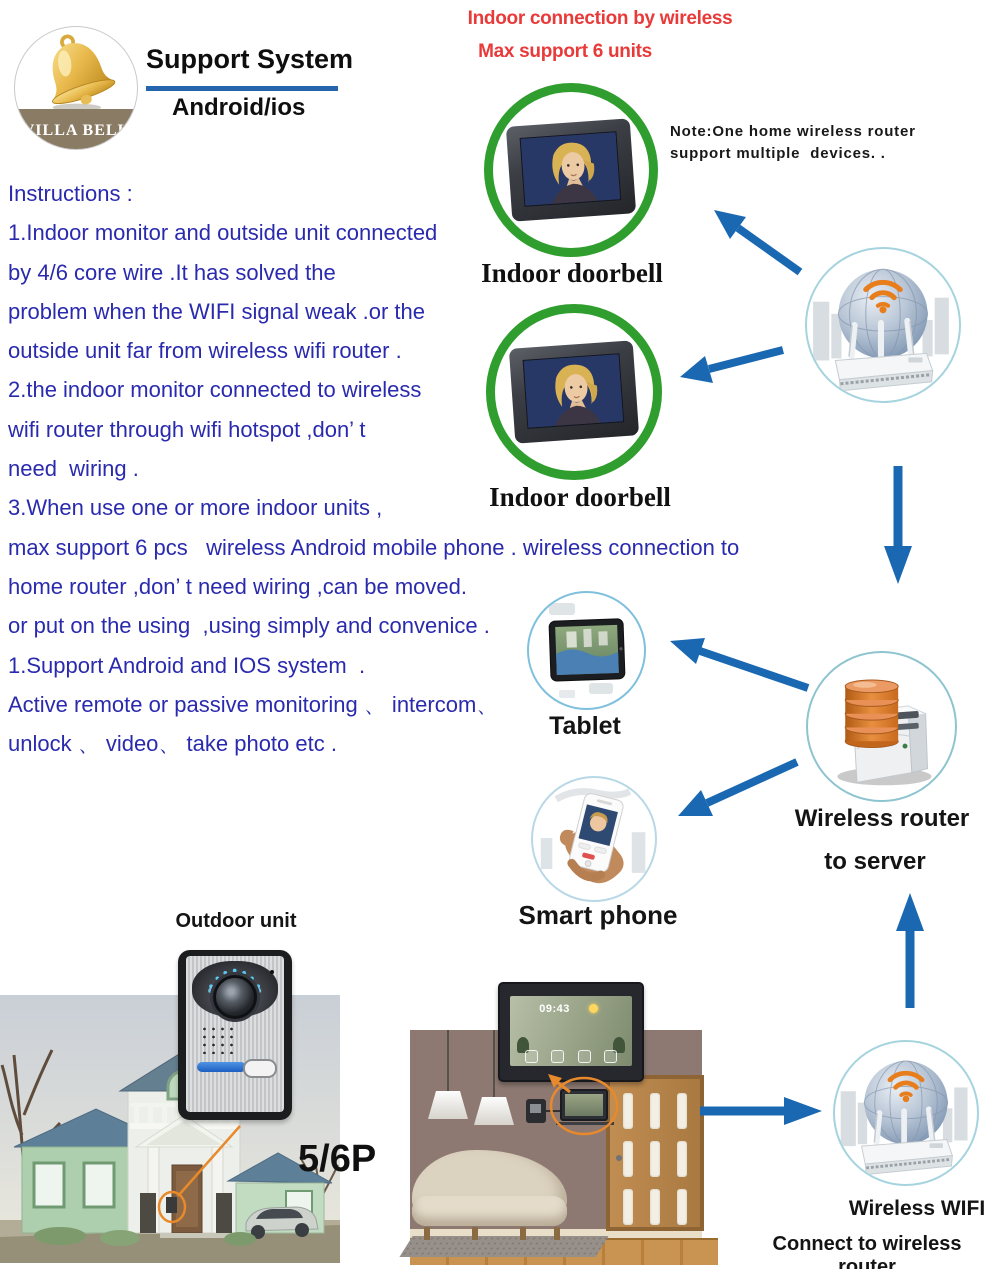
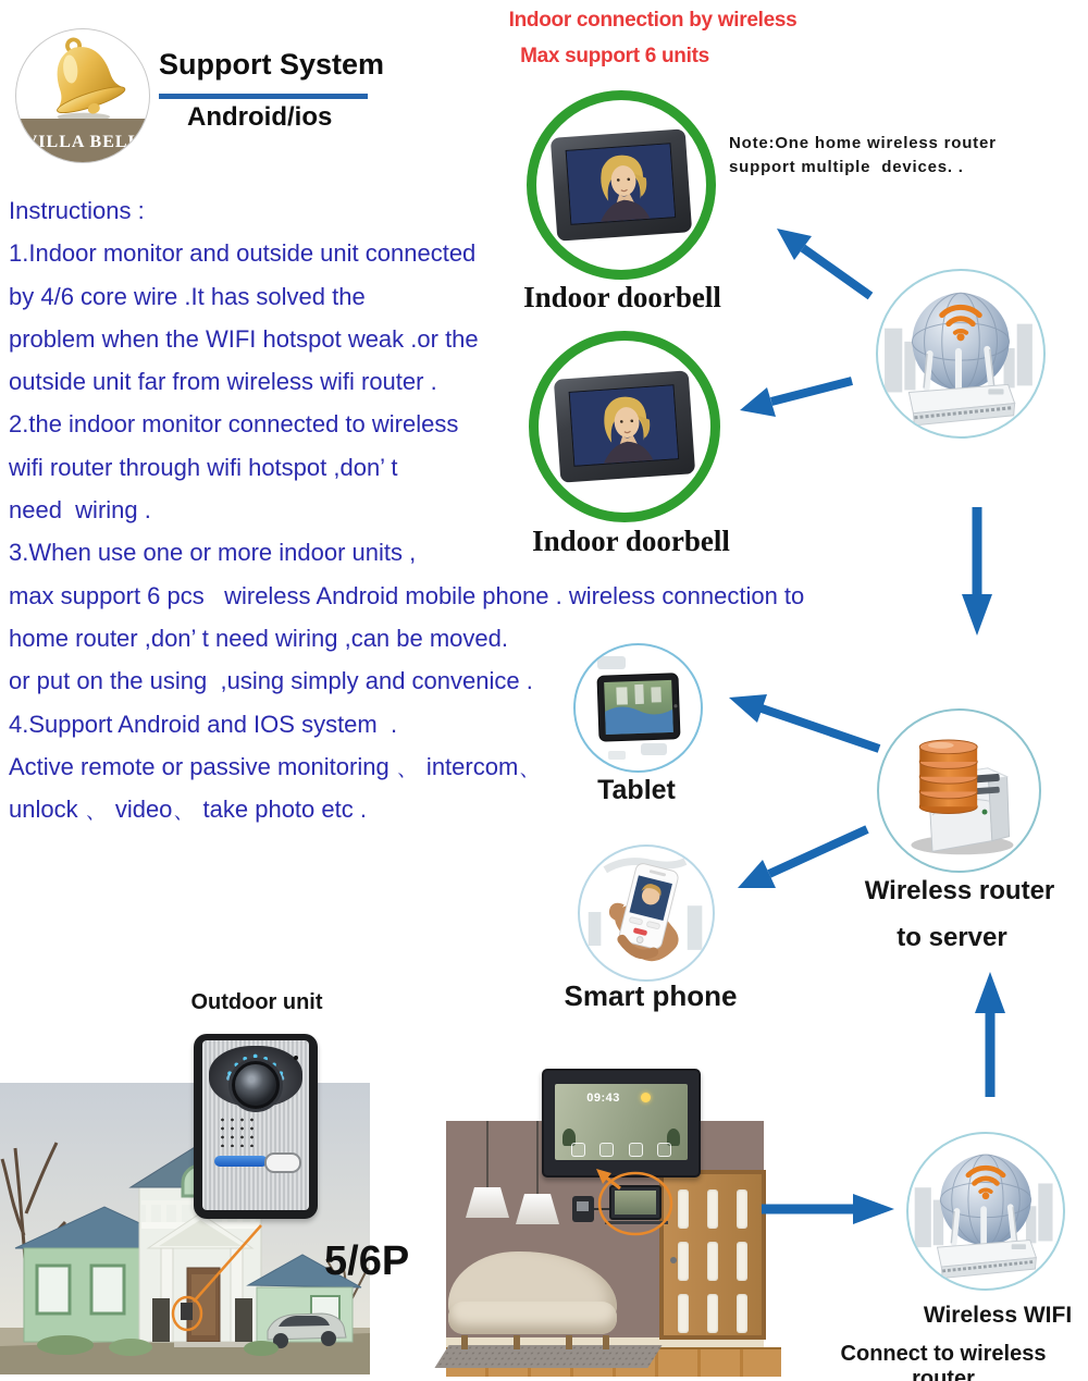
  VILLA BELL
  Support System
  Android/ios
  Indoor connection by wireless
  Max support 6 units
  Note:One home wireless router
  support multiple devices. .
  Instructions :
  1.Indoor monitor and outside unit connected
  by 4/6 core wire .It has solved the
- problem when the WIFI signal weak .or the
+ problem when the WIFI hotspot weak .or the
  outside unit far from wireless wifi router .
  2.the indoor monitor connected to wireless
  wifi router through wifi hotspot ,don’ t
  need wiring .
  3.When use one or more indoor units ,
  max support 6 pcs wireless Android mobile phone . wireless connection to
  home router ,don’ t need wiring ,can be moved.
  or put on the using ,using simply and convenice .
- 1.Support Android and IOS system .
+ 4.Support Android and IOS system .
  Active remote or passive monitoring 、 intercom、
  unlock 、 video、 take photo etc .
  Indoor doorbell
  Indoor doorbell
  Tablet
  Smart phone
  Wireless router
  to server
  Outdoor unit
  5/6P
  09:43
  Wireless WIFI
  Connect to wireless router
